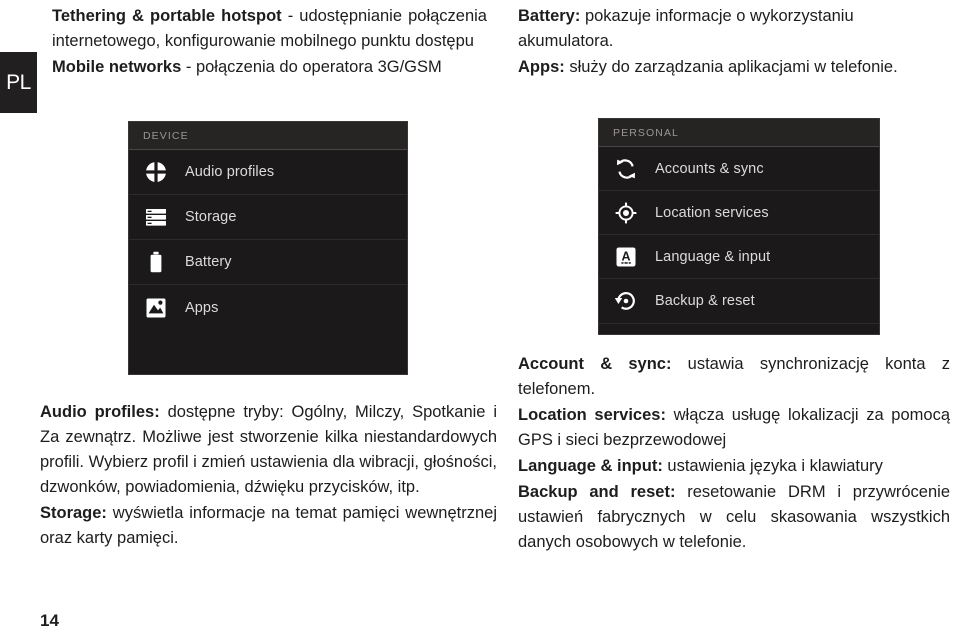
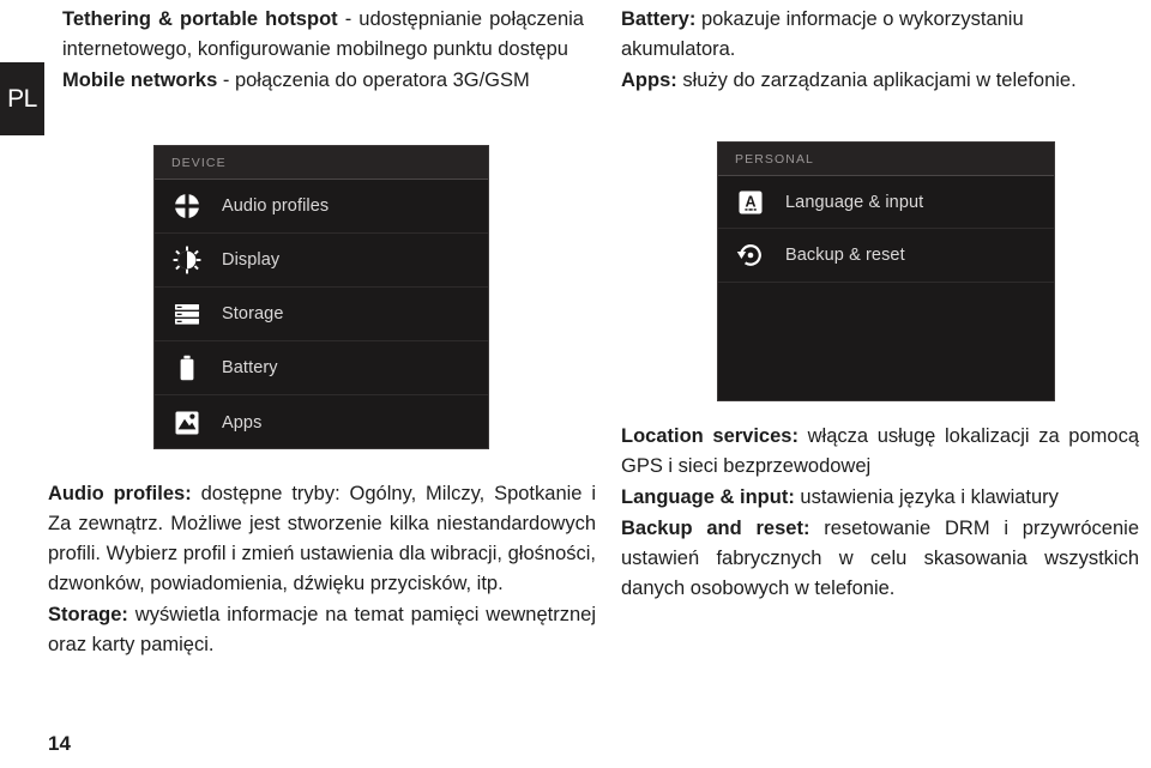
  PL
  Tethering & portable hotspot - udostępnianie połączenia internetowego, konfigurowanie mobilnego punktu dostępu
  Mobile networks - połączenia do operatora 3G/GSM
  Battery: pokazuje informacje o wykorzystaniu akumulatora.
  Apps: służy do zarządzania aplikacjami w telefonie.
  DEVICE
  Audio profiles
+ Display
  Storage
  Battery
  Apps
  PERSONAL
- Accounts & sync
- Location services
  A
  Language & input
  Backup & reset
  Audio profiles: dostępne tryby: Ogólny, Milczy, Spotkanie i Za zewnątrz. Możliwe jest stworzenie kilka niestandardowych profili. Wybierz profil i zmień ustawienia dla wibracji, głośności, dzwonków, powiadomienia, dźwięku przycisków, itp.
  Storage: wyświetla informacje na temat pamięci wewnętrznej oraz karty pamięci.
- Account & sync: ustawia synchronizację konta z telefonem.
  Location services: włącza usługę lokalizacji za pomocą GPS i sieci bezprzewodowej
  Language & input: ustawienia języka i klawiatury
  Backup and reset: resetowanie DRM i przywrócenie ustawień fabrycznych w celu skasowania wszystkich danych osobowych w telefonie.
  14
